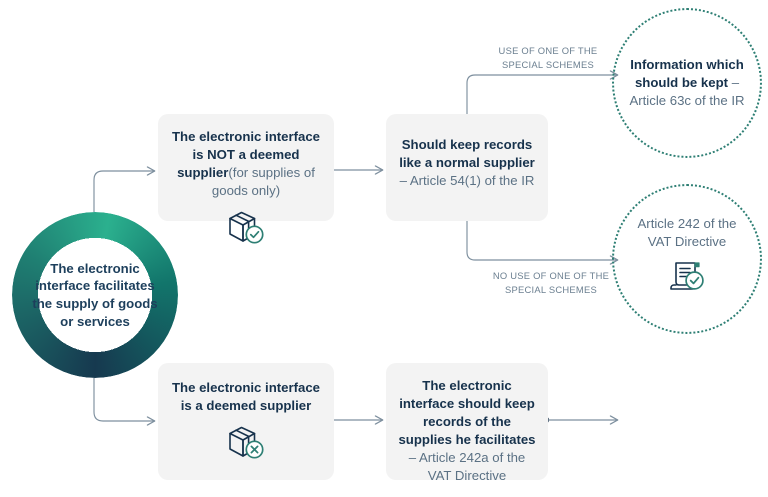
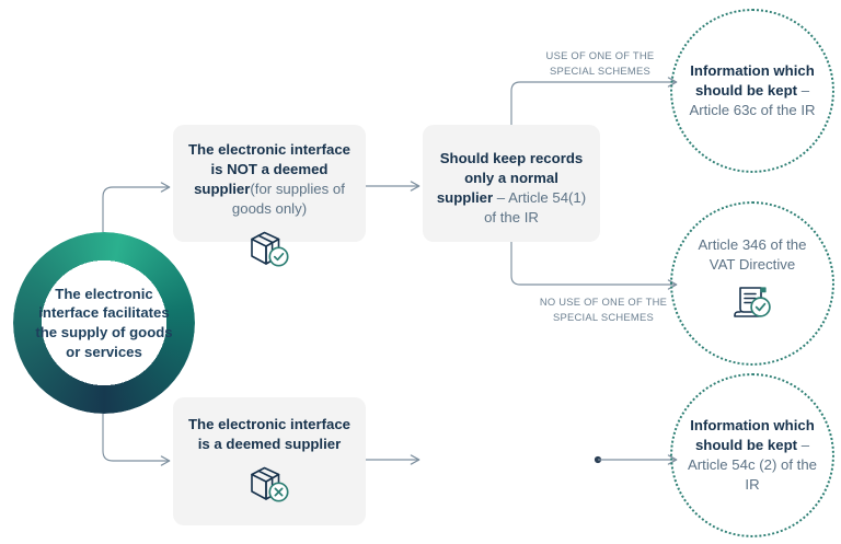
  The electronic interface facilitates the supply of goods or services
  The electronic interface is NOT a deemed supplier(for supplies of goods only)
- Should keep records like a normal supplier – Article 54(1) of the IR
+ Should keep records only a normal supplier – Article 54(1) of the IR
  The electronic interface is a deemed supplier
- The electronic interface should keep records of the supplies he facilitates – Article 242a of the VAT Directive
  Information which should be kept – Article 63c of the IR
- Article 242 of the VAT Directive
+ Article 346 of the VAT Directive
+ Information which should be kept – Article 54c (2) of the IR
  USE OF ONE OF THE
  SPECIAL SCHEMES
  NO USE OF ONE OF THE
  SPECIAL SCHEMES
